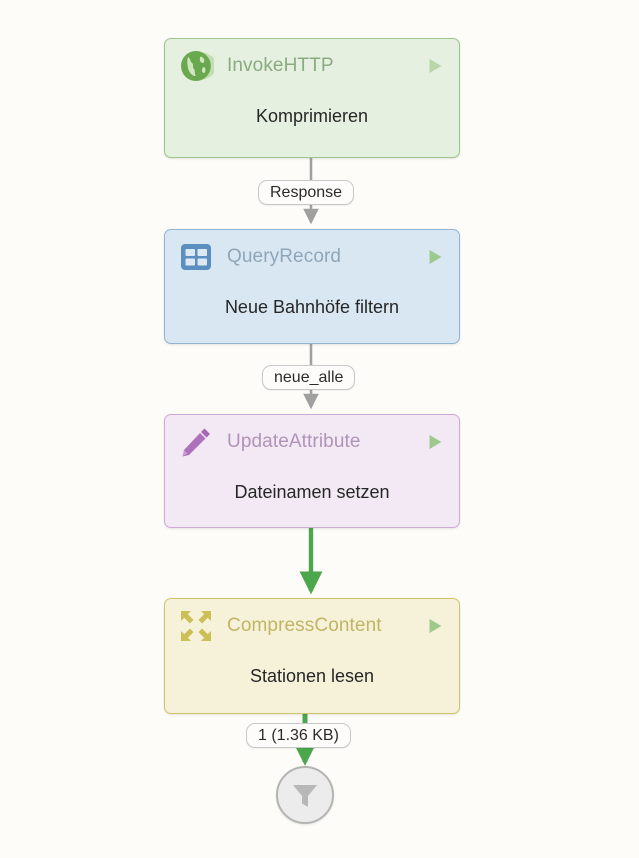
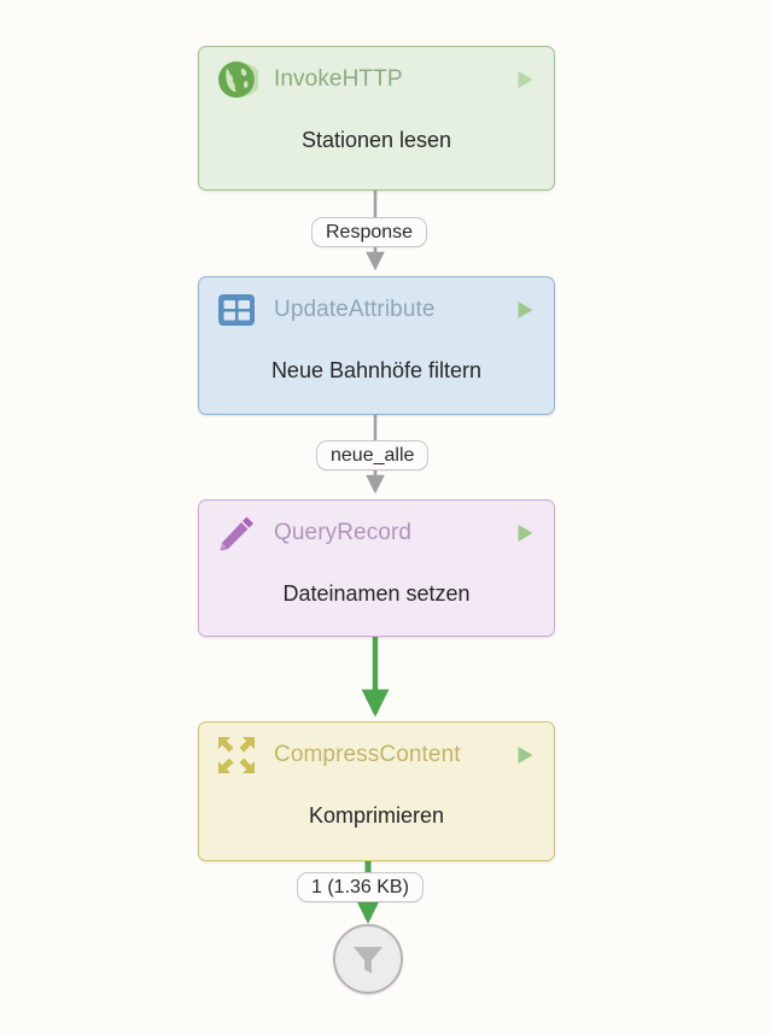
  InvokeHTTP
- Komprimieren
+ Stationen lesen
- QueryRecord
+ UpdateAttribute
  Neue Bahnhöfe filtern
- UpdateAttribute
+ QueryRecord
  Dateinamen setzen
  CompressContent
- Stationen lesen
+ Komprimieren
  Response
  neue_alle
  1 (1.36 KB)
